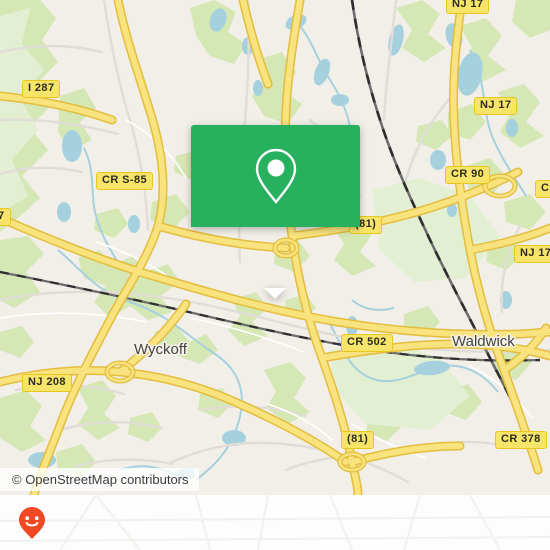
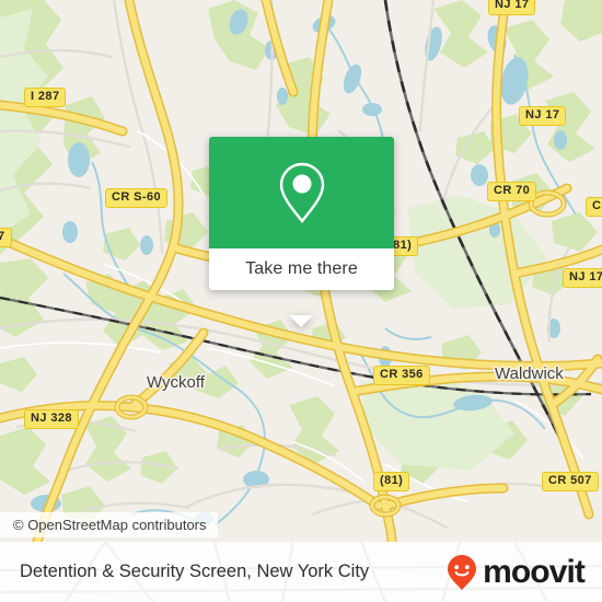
  I 287
  NJ 17
- CR 90
+ CR 70
- CR S-85
+ CR S-60
  NJ 17
  81)
- CR 502
+ CR 356
- NJ 208
+ NJ 328
  (81)
- CR 378
+ CR 507
  7
  C
  NJ 17
  Wyckoff
  Waldwick
  © OpenStreetMap contributors
+ Take me there
+ Detention & Security Screen, New York City
+ moovit
